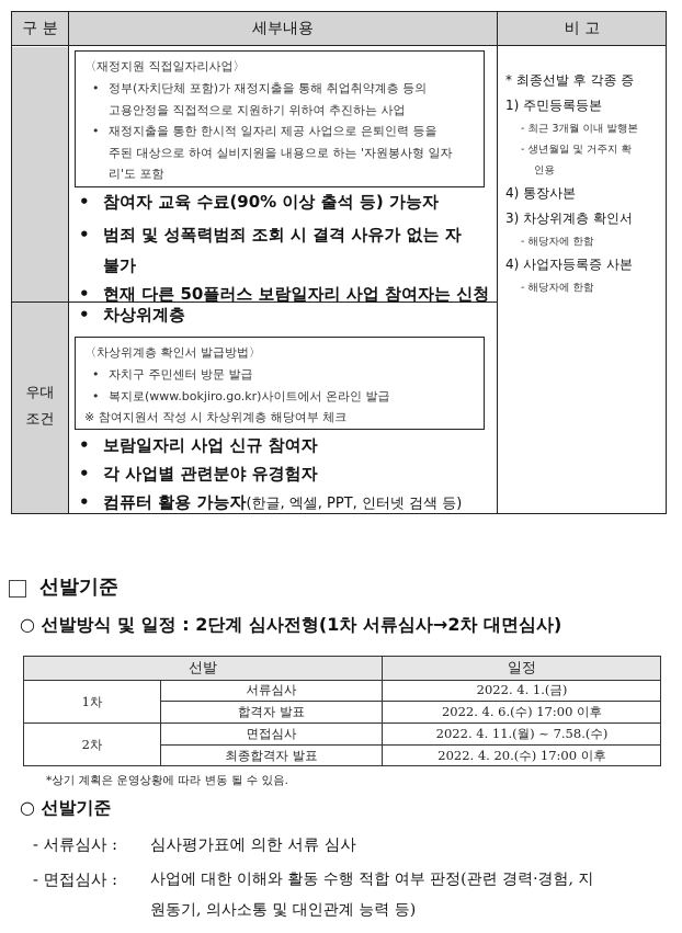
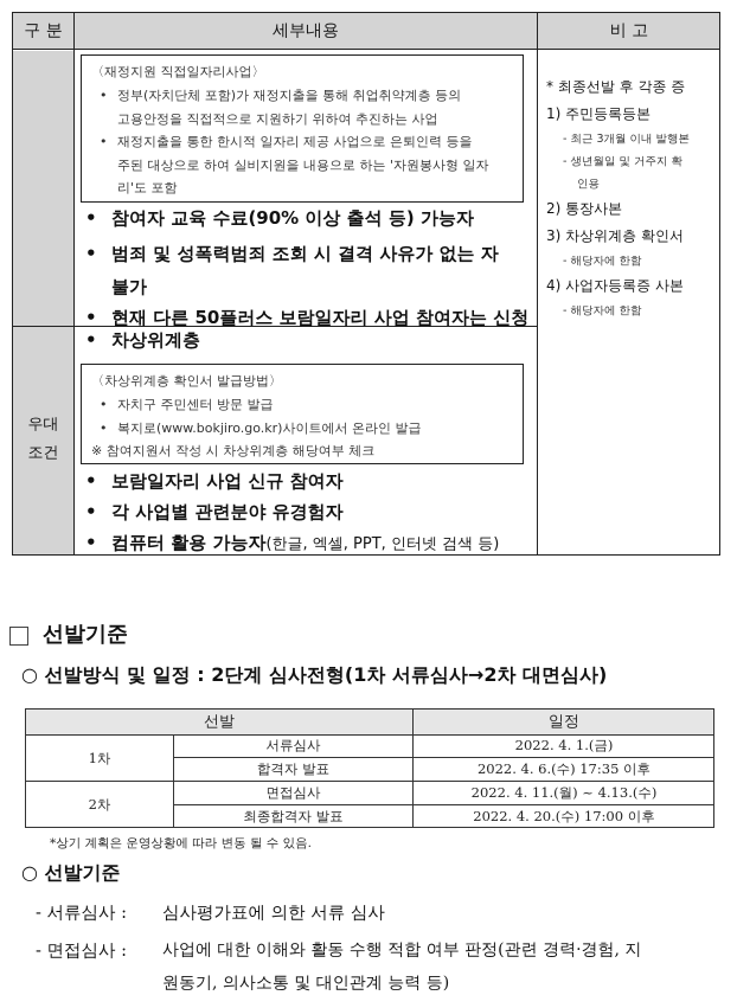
  구 분
  세부내용
  비 고
  우대
  조건
  〈재정지원 직접일자리사업〉
  정부(자치단체 포함)가 재정지출을 통해 취업취약계층 등의
  고용안정을 직접적으로 지원하기 위하여 추진하는 사업
  재정지출을 통한 한시적 일자리 제공 사업으로 은퇴인력 등을
  주된 대상으로 하여 실비지원을 내용으로 하는 '자원봉사형 일자
  리'도 포함
  • 참여자 교육 수료(90% 이상 출석 등) 가능자
  • 범죄 및 성폭력범죄 조회 시 결격 사유가 없는 자
  불가
  • 현재 다른 50플러스 보람일자리 사업 참여자는 신청
  • 차상위계층
  〈차상위계층 확인서 발급방법〉
  자치구 주민센터 방문 발급
  복지로(www.bokjiro.go.kr)사이트에서 온라인 발급
  ※ 참여지원서 작성 시 차상위계층 해당여부 체크
  • 보람일자리 사업 신규 참여자
  • 각 사업별 관련분야 유경험자
  • 컴퓨터 활용 가능자(한글, 엑셀, PPT, 인터넷 검색 등)
  * 최종선발 후 각종 증
  1) 주민등록등본
  - 최근 3개월 이내 발행본
  - 생년월일 및 거주지 확
  인용
- 4) 통장사본
+ 2) 통장사본
  3) 차상위계층 확인서
  - 해당자에 한함
  4) 사업자등록증 사본
  - 해당자에 한함
  선발기준
  ○ 선발방식 및 일정 : 2단계 심사전형(1차 서류심사→2차 대면심사)
  선발
  일정
  1차
  서류심사
  2022. 4. 1.(금)
  합격자 발표
- 2022. 4. 6.(수) 17:00 이후
+ 2022. 4. 6.(수) 17:35 이후
  2차
  면접심사
- 2022. 4. 11.(월) ~ 7.58.(수)
+ 2022. 4. 11.(월) ~ 4.13.(수)
  최종합격자 발표
  2022. 4. 20.(수) 17:00 이후
  *상기 계획은 운영상황에 따라 변동 될 수 있음.
  ○ 선발기준
  - 서류심사 :
  심사평가표에 의한 서류 심사
  - 면접심사 :
  사업에 대한 이해와 활동 수행 적합 여부 판정(관련 경력·경험, 지
  원동기, 의사소통 및 대인관계 능력 등)
